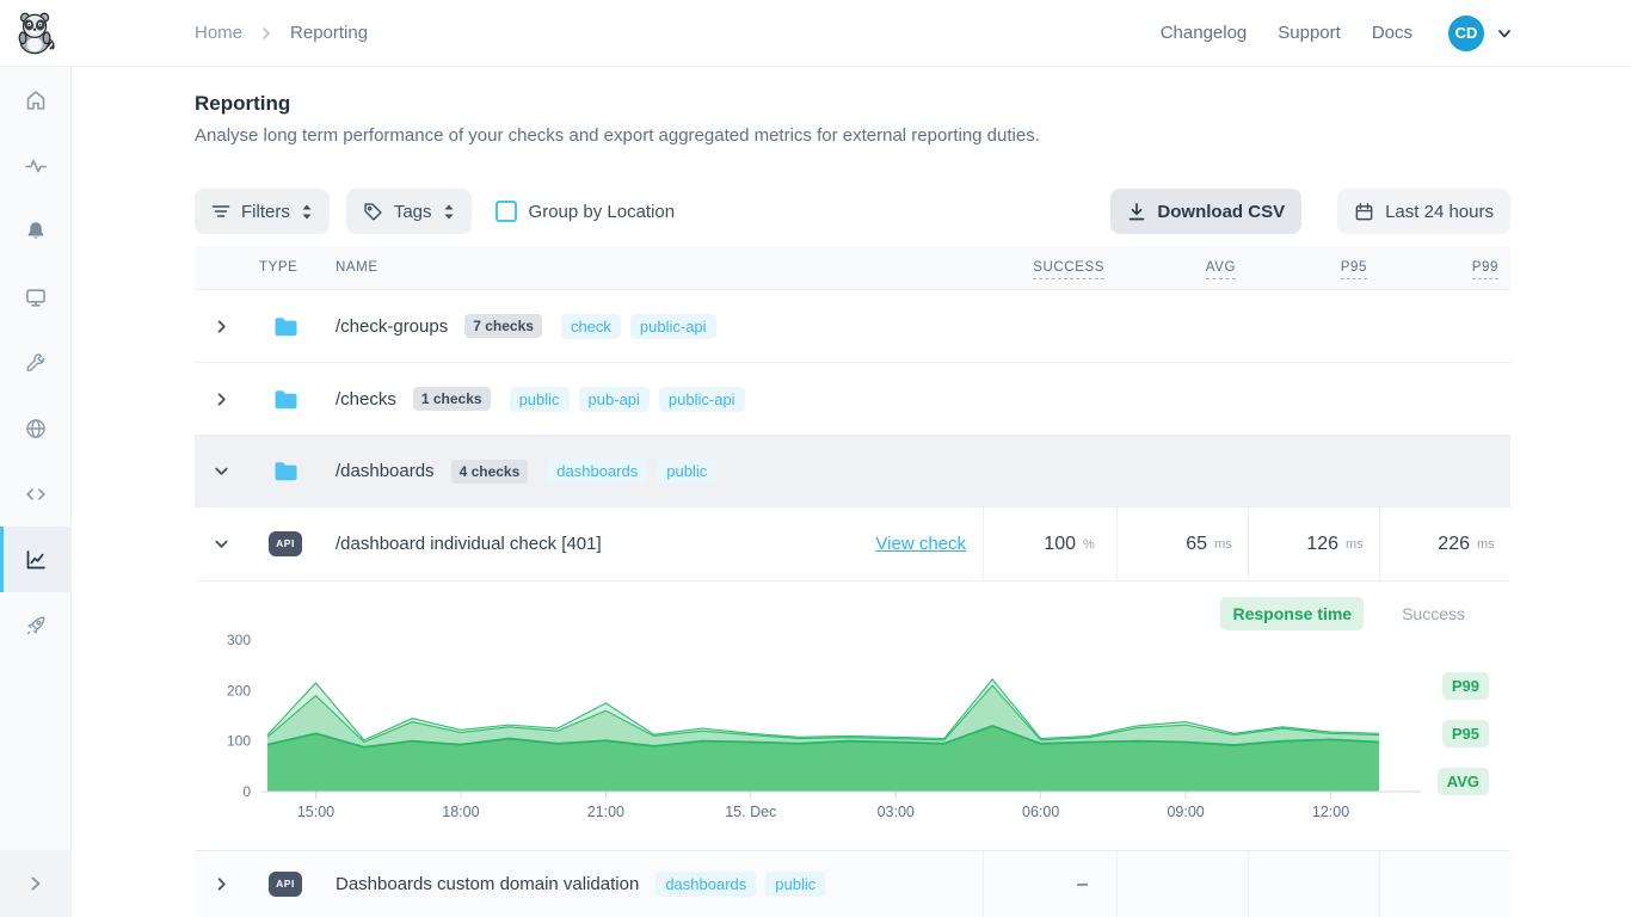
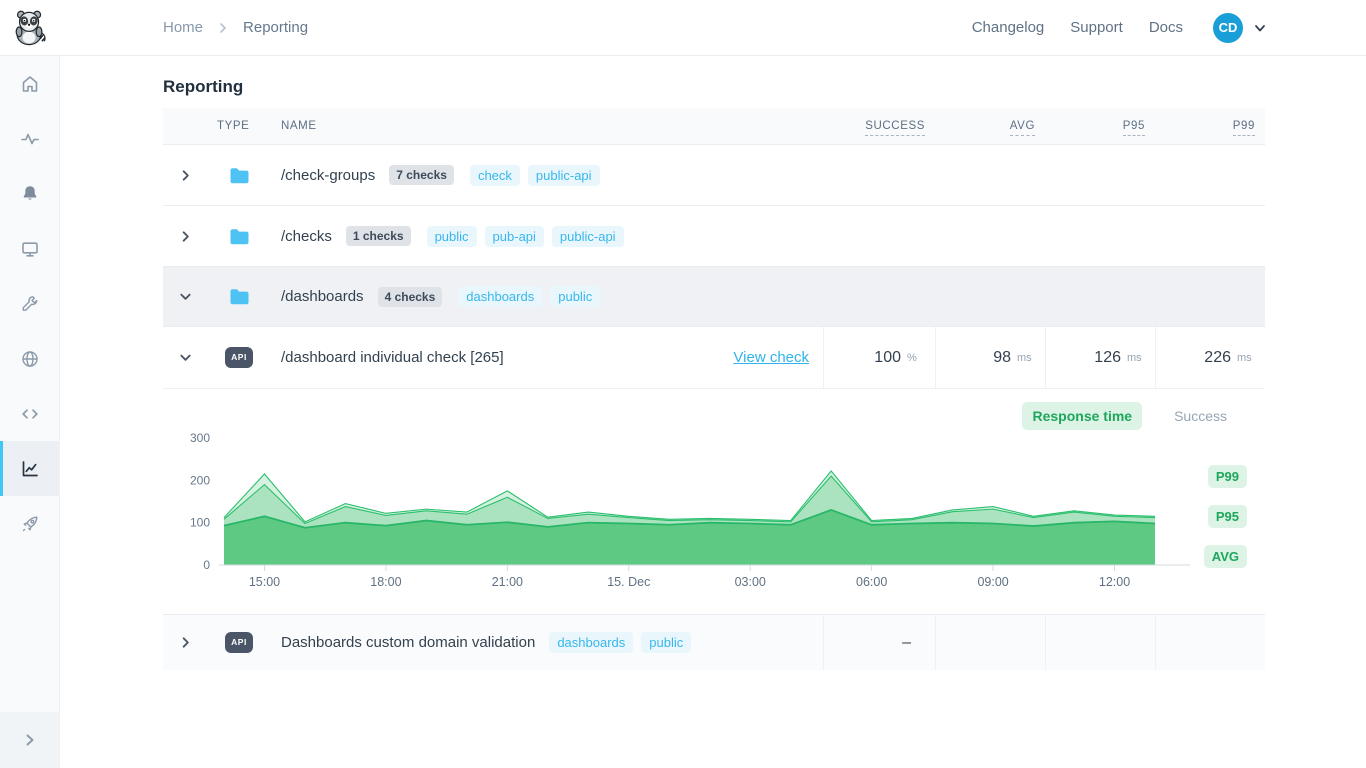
  Home
  Reporting
  Changelog
  Support
  Docs
  CD
  Reporting
- Analyse long term performance of your checks and export aggregated metrics for external reporting duties.
- Filters
- Tags
- Group by Location
- Download CSV
- Last 24 hours
  TYPE
  NAME
  SUCCESS
  AVG
  P95
  P99
  /check-groups
  7 checks
  check
  public-api
  /checks
  1 checks
  public
  pub-api
  public-api
  /dashboards
  4 checks
  dashboards
  public
  API
- /dashboard individual check [401]
+ /dashboard individual check [265]
  View check
  100
  %
- 65
+ 98
  ms
  126
  ms
  226
  ms
  Response time
  Success
  15:00
  18:00
  21:00
  15. Dec
  03:00
  06:00
  09:00
  12:00
  0
  100
  200
  300
  P99
  P95
  AVG
  API
  Dashboards custom domain validation
  dashboards
  public
  –
